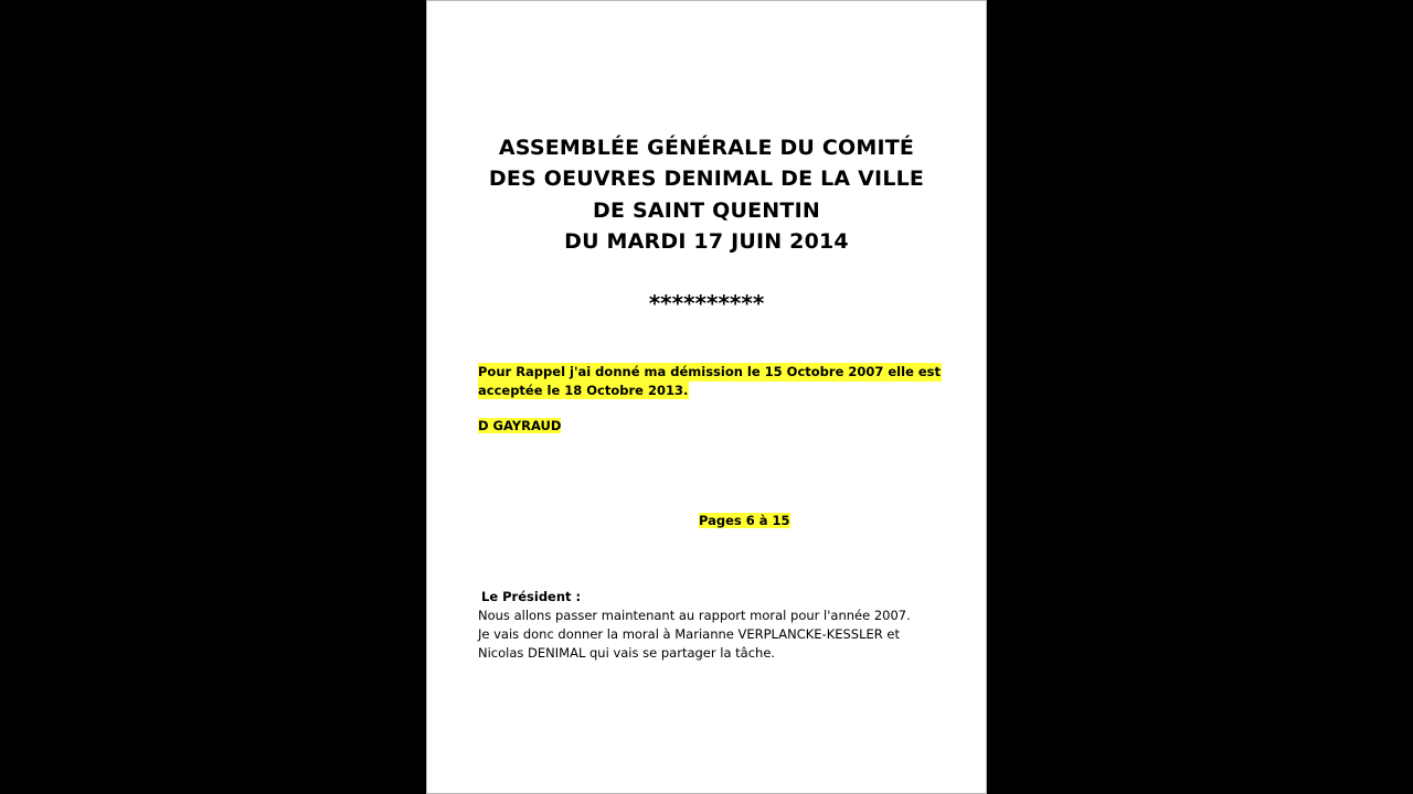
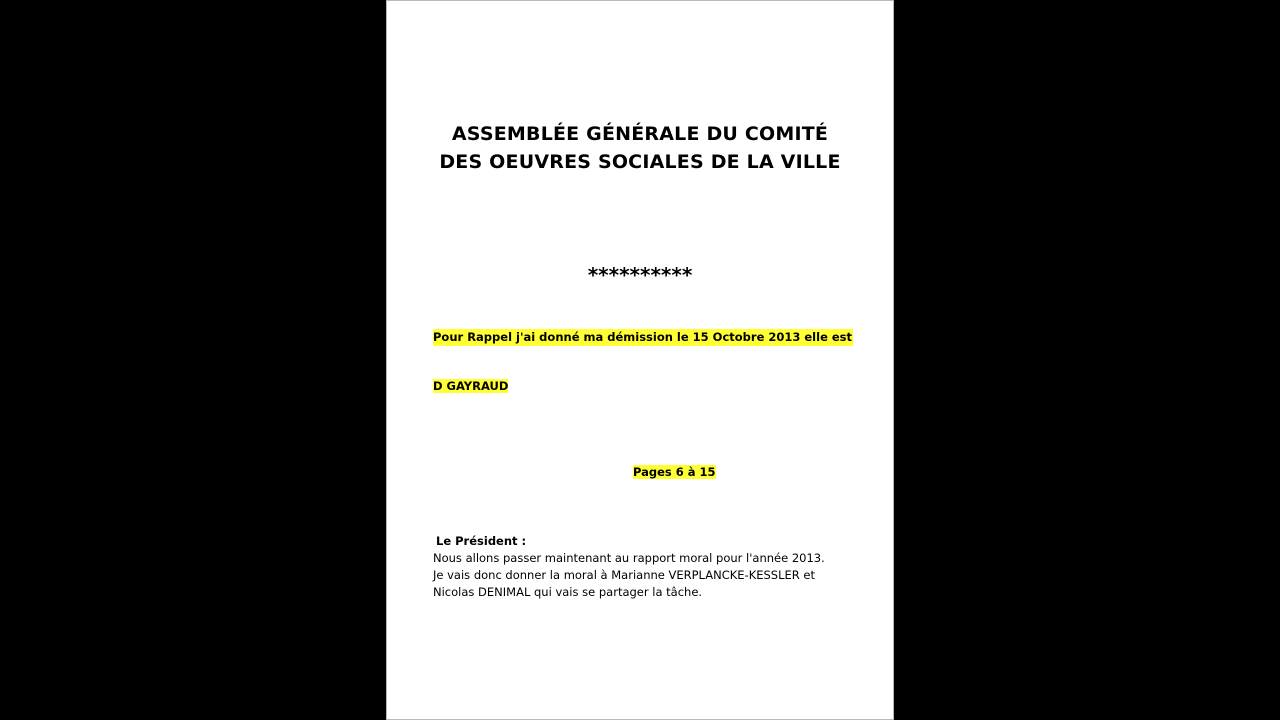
  ASSEMBLÉE GÉNÉRALE DU COMITÉ
- DES OEUVRES DENIMAL DE LA VILLE
+ DES OEUVRES SOCIALES DE LA VILLE
- DE SAINT QUENTIN
- DU MARDI 17 JUIN 2014
  **********
- Pour Rappel j'ai donné ma démission le 15 Octobre 2007 elle est
+ Pour Rappel j'ai donné ma démission le 15 Octobre 2013 elle est
- acceptée le 18 Octobre 2013.
  D GAYRAUD
  Pages 6 à 15
  Le Président :
- Nous allons passer maintenant au rapport moral pour l'année 2007.
+ Nous allons passer maintenant au rapport moral pour l'année 2013.
  Je vais donc donner la moral à Marianne VERPLANCKE-KESSLER et
  Nicolas DENIMAL qui vais se partager la tâche.
